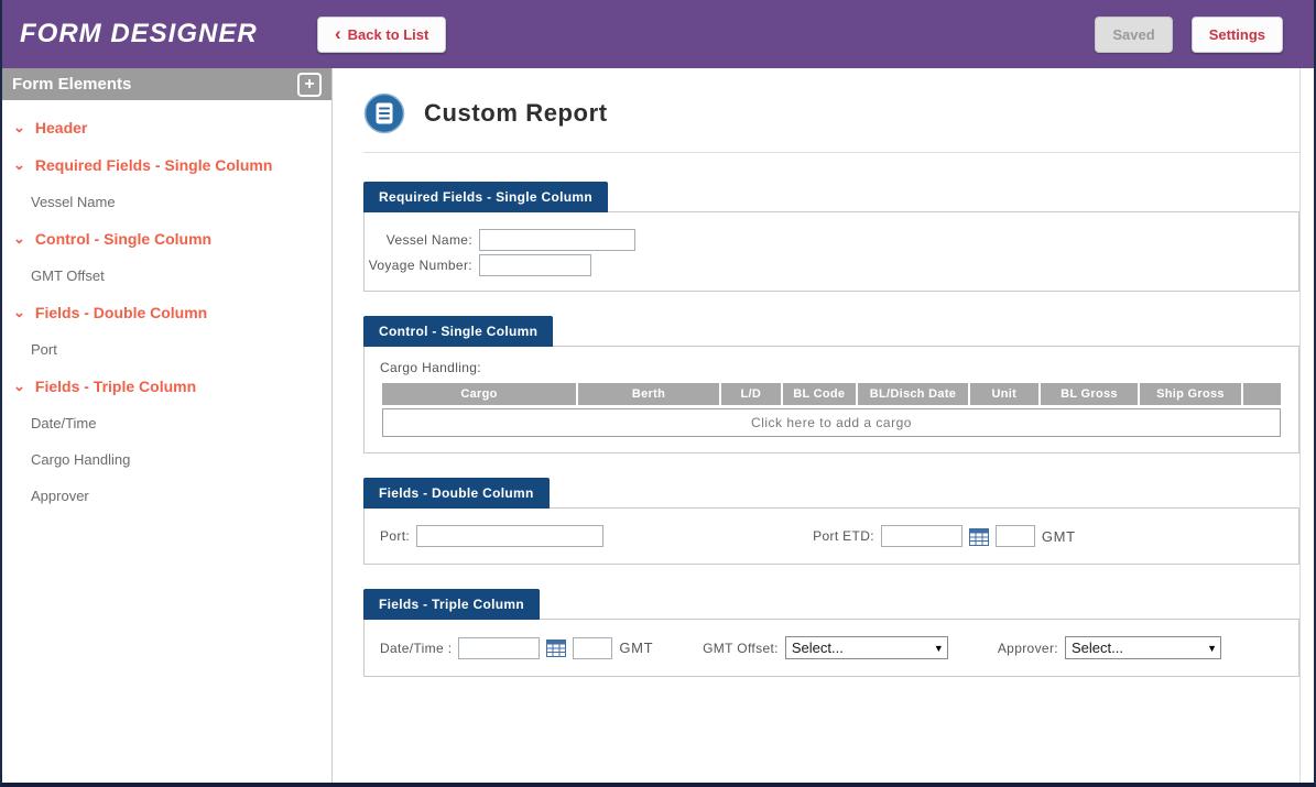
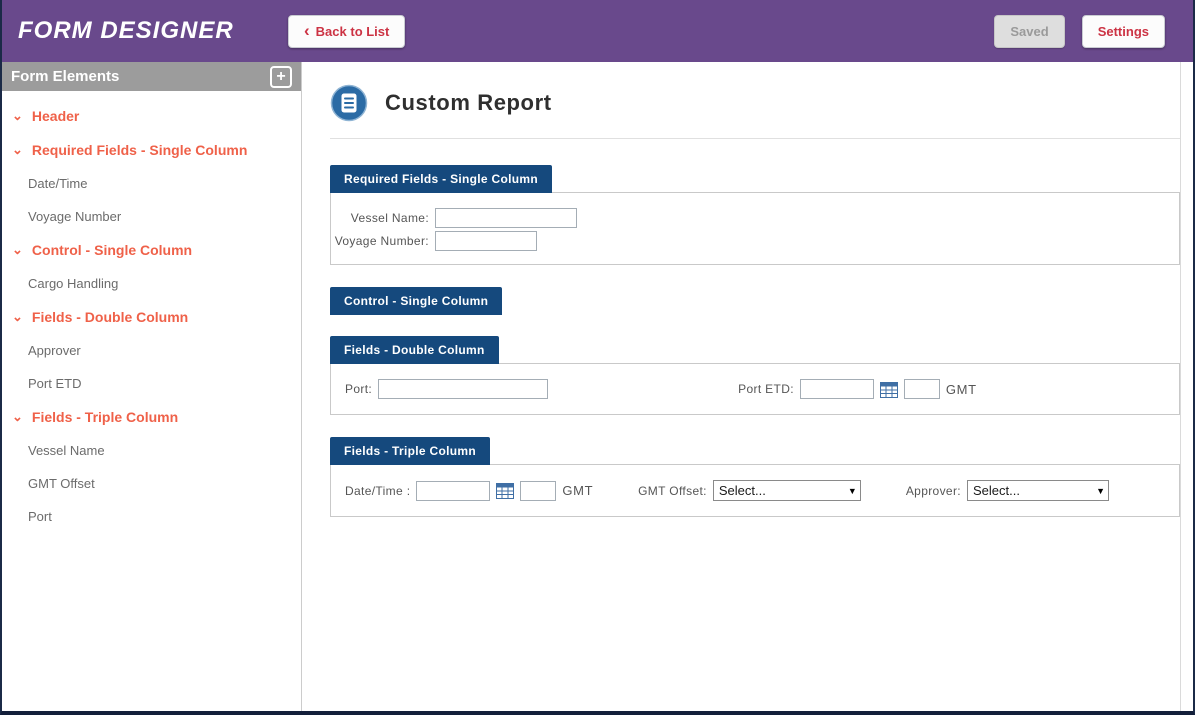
  FORM DESIGNER
  ‹
  Back to List
  Saved
  Settings
  Form Elements
  +
  ⌄
  Header
  ⌄
  Required Fields - Single Column
- Vessel Name
+ Date/Time
+ Voyage Number
  ⌄
  Control - Single Column
- GMT Offset
+ Cargo Handling
  ⌄
  Fields - Double Column
- Port
+ Approver
+ Port ETD
  ⌄
  Fields - Triple Column
- Date/Time
+ Vessel Name
- Cargo Handling
+ GMT Offset
- Approver
+ Port
  Custom Report
  Required Fields - Single Column
  Vessel Name:
  Voyage Number:
  Control - Single Column
- Cargo Handling:
- Cargo	Berth	L/D	BL Code	BL/Disch Date	Unit	BL Gross	Ship Gross
- Click here to add a cargo
  Fields - Double Column
  Port:
  Port ETD:
  GMT
  Fields - Triple Column
  Date/Time :
  GMT
  GMT Offset:
  Select...
  ▼
  Approver:
  Select...
  ▼
